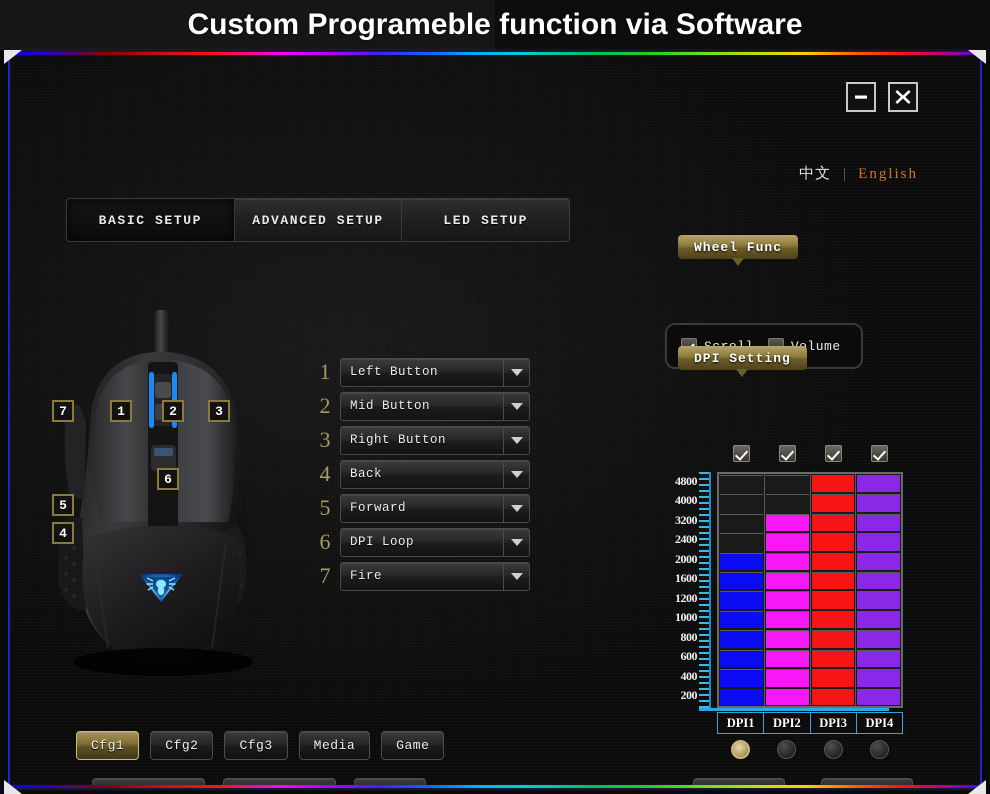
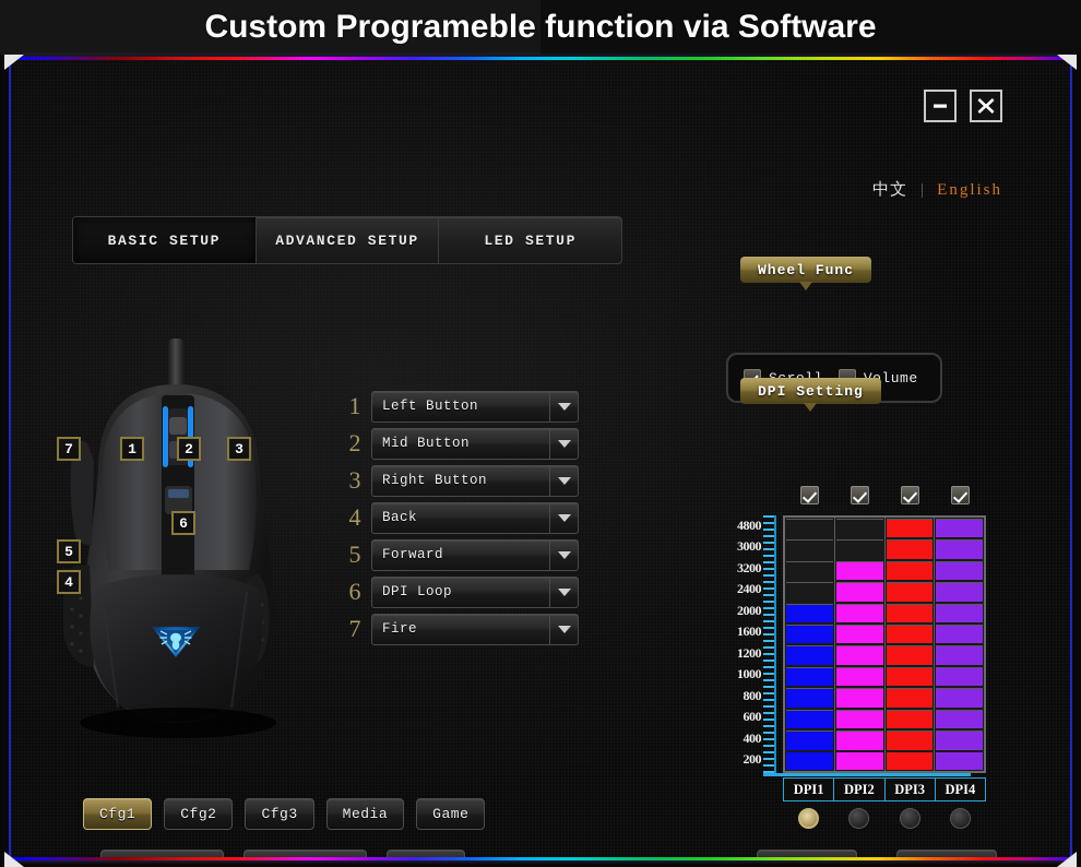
  Custom Programeble function via Software
  中文
  |
  English
  BASIC SETUP
  ADVANCED SETUP
  LED SETUP
  7
  1
  2
  3
  6
  5
  4
  1
  Left Button
  2
  Mid Button
  3
  Right Button
  4
  Back
  5
  Forward
  6
  DPI Loop
  7
  Fire
  Wheel Func
  DPI Setting
  200
  400
  600
  800
  1000
  1200
  1600
  2000
  2400
  3200
- 4000
+ 3000
  4800
  DPI1
  DPI2
  DPI3
  DPI4
  Cfg1
  Cfg2
  Cfg3
  Media
  Game
